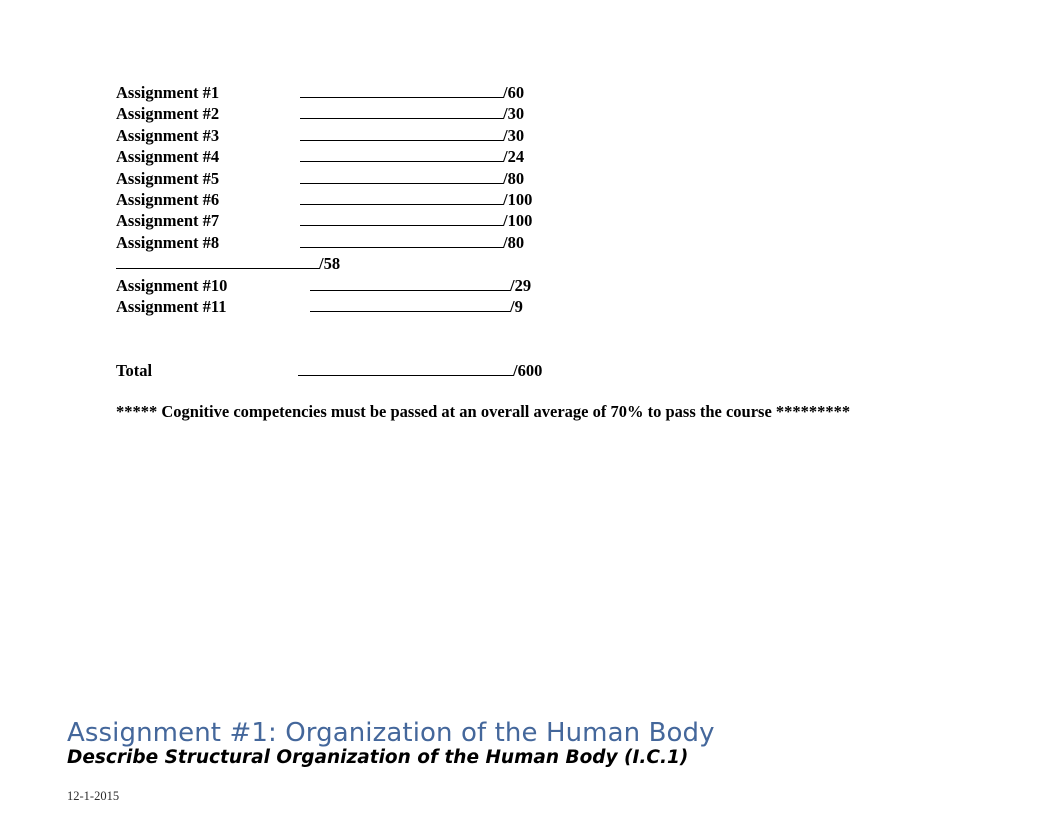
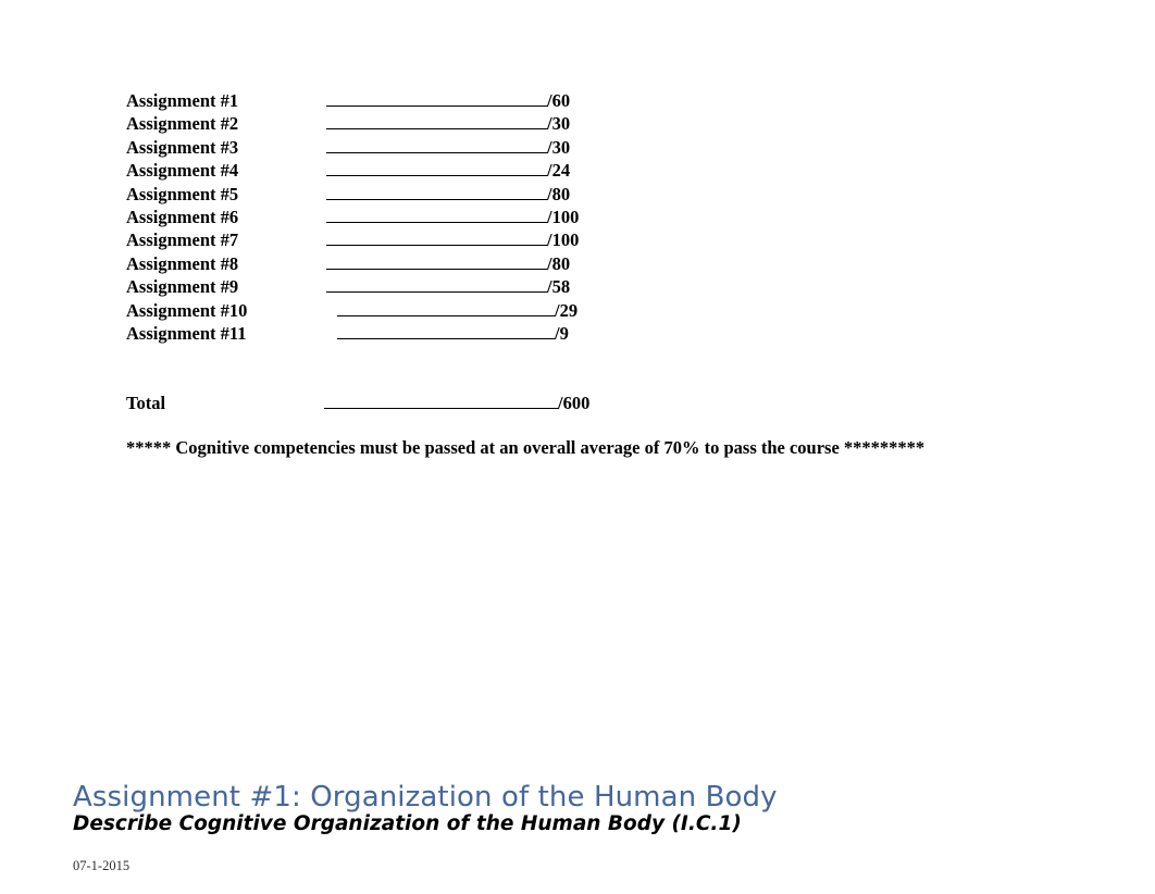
  Assignment #1
  /60
  Assignment #2
  /30
  Assignment #3
  /30
  Assignment #4
  /24
  Assignment #5
  /80
  Assignment #6
  /100
  Assignment #7
  /100
  Assignment #8
  /80
+ Assignment #9
  /58
  Assignment #10
  /29
  Assignment #11
  /9
  Total
  /600
  ***** Cognitive competencies must be passed at an overall average of 70% to pass the course *********
  Assignment #1: Organization of the Human Body
- Describe Structural Organization of the Human Body (I.C.1)
+ Describe Cognitive Organization of the Human Body (I.C.1)
- 12-1-2015
+ 07-1-2015
